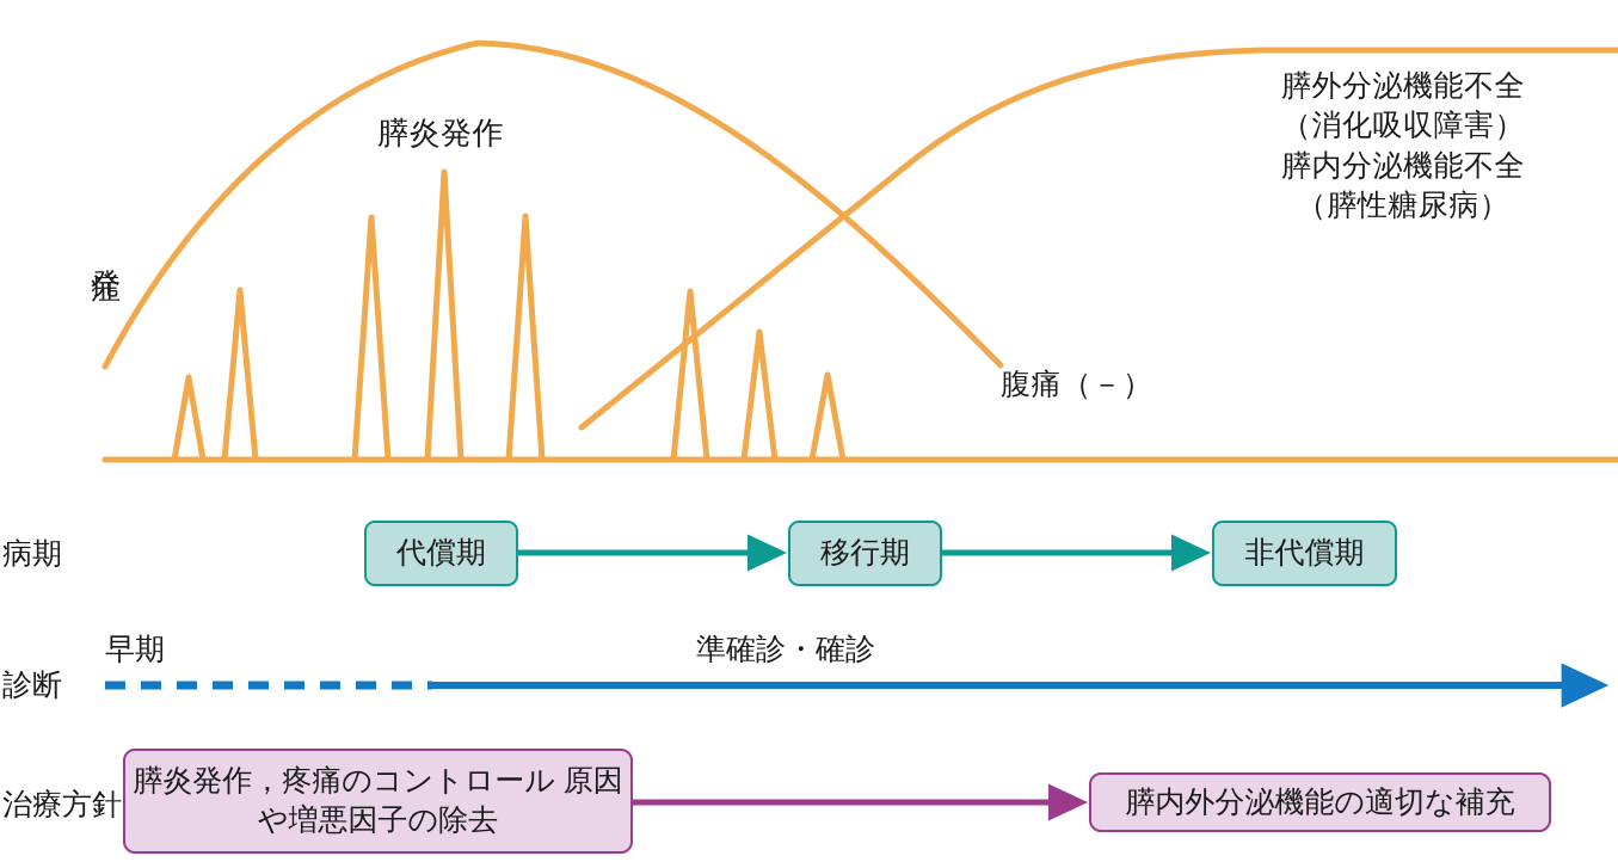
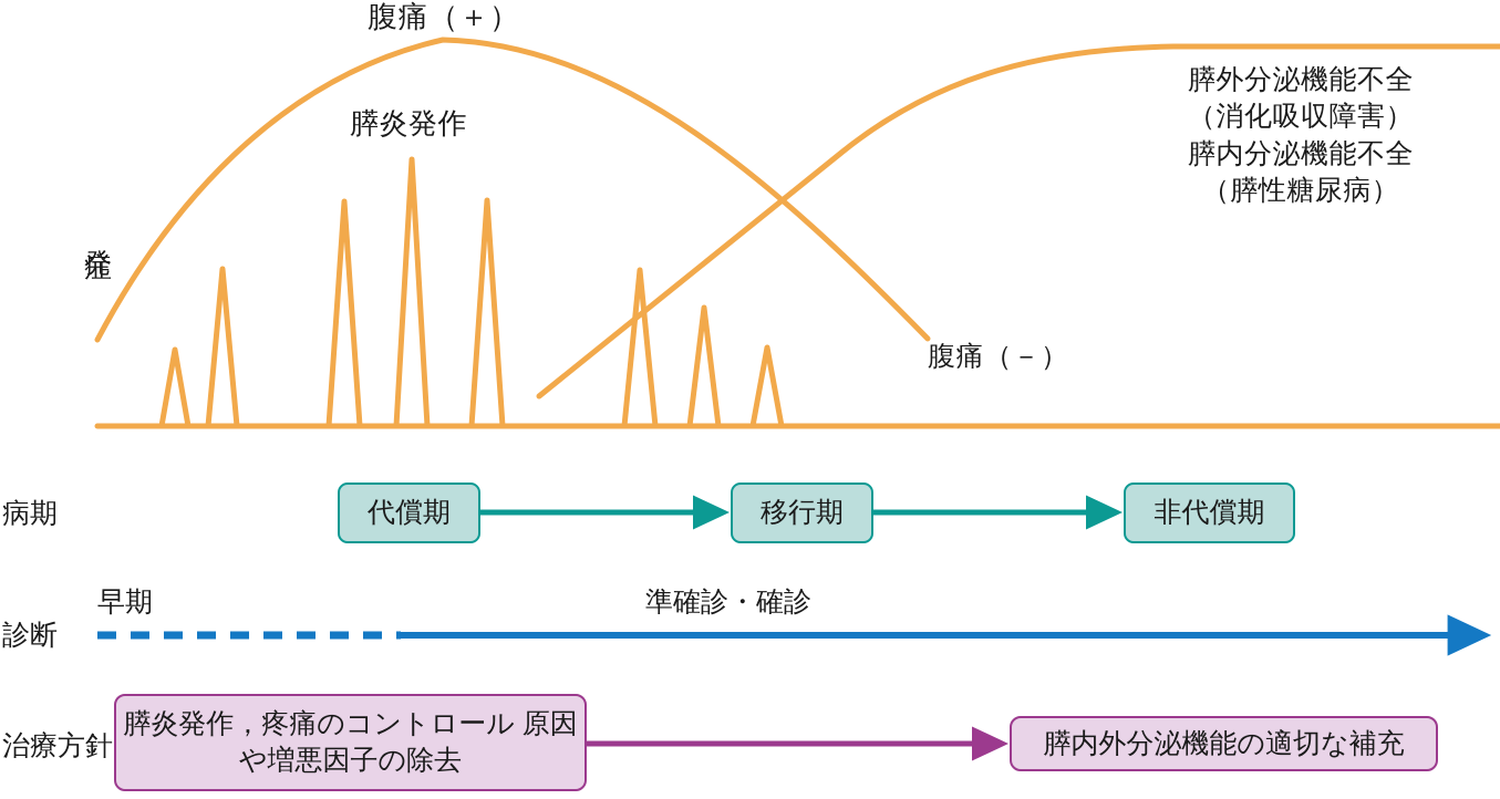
+ 腹痛（＋）
  膵炎発作
  腹痛（－）
  膵外分泌機能不全
  （消化吸収障害）
  膵内分泌機能不全
  （膵性糖尿病）
  病期
  診断
  治療方針
  代償期
  移行期
  非代償期
  早期
  準確診・確診
  膵炎発作，疼痛のコントロール 原因や増悪因子の除去
  膵内外分泌機能の適切な補充
